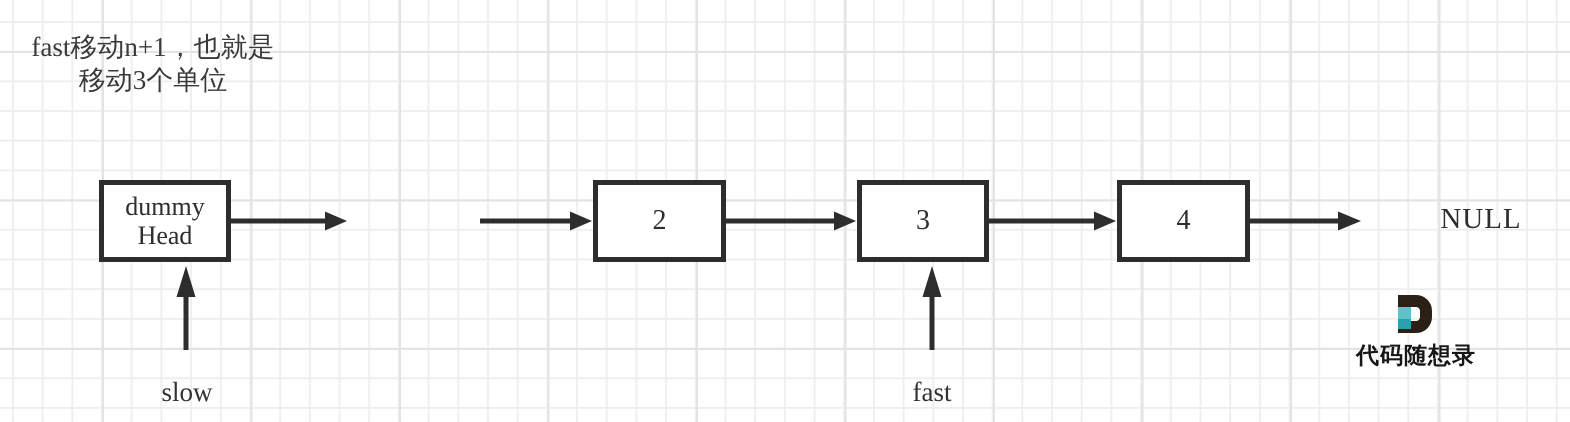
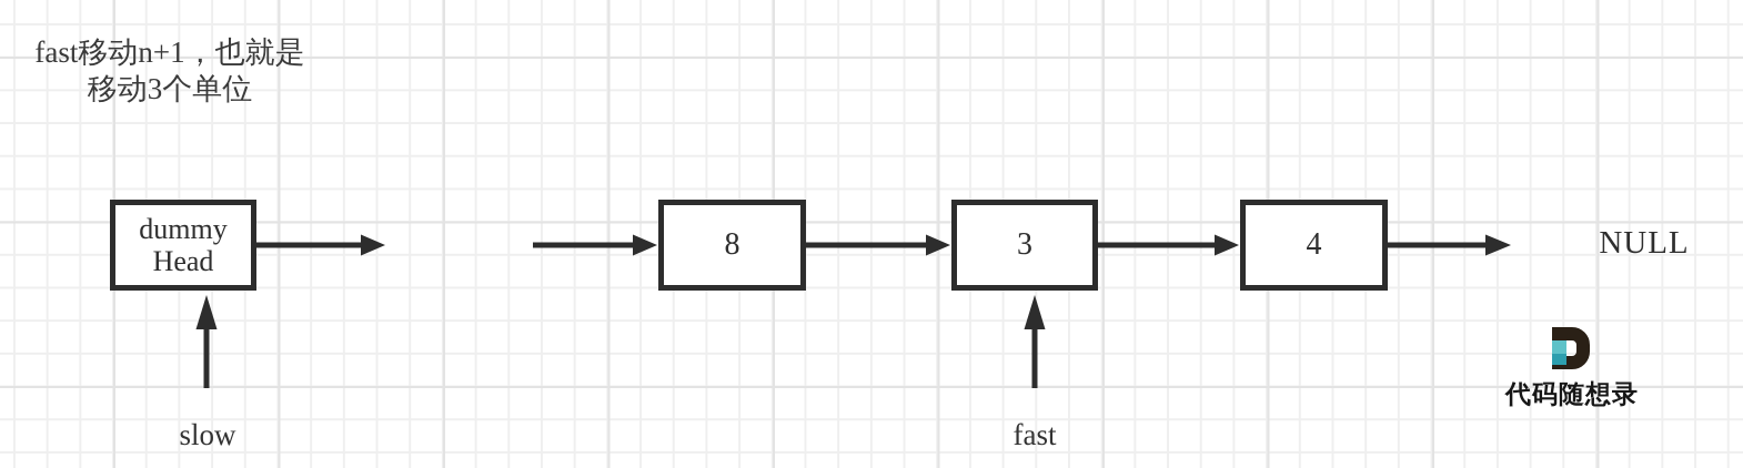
  fast移动n+1，也就是
  移动3个单位
  dummy
  Head
- 2
+ 8
  3
  4
  NULL
  slow
  fast
  代码随想录
